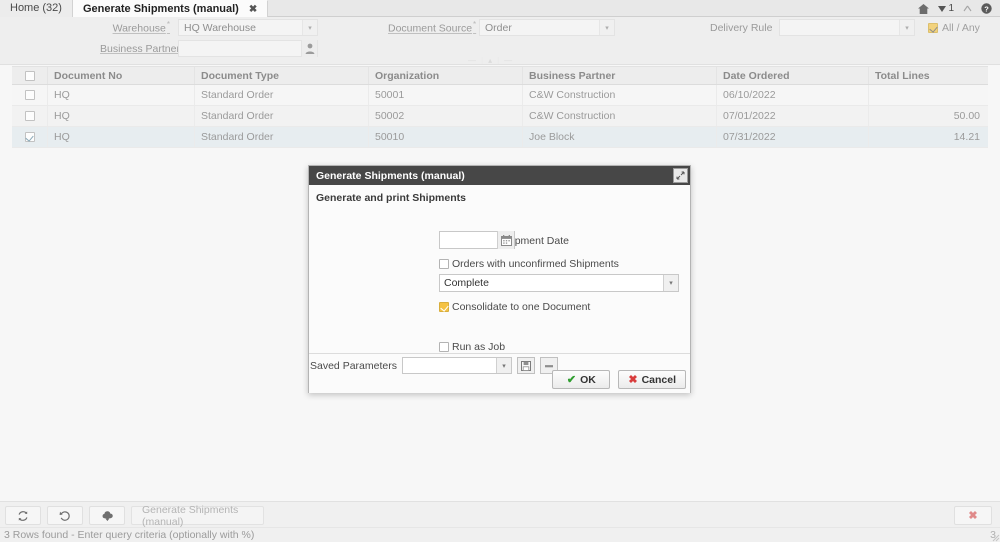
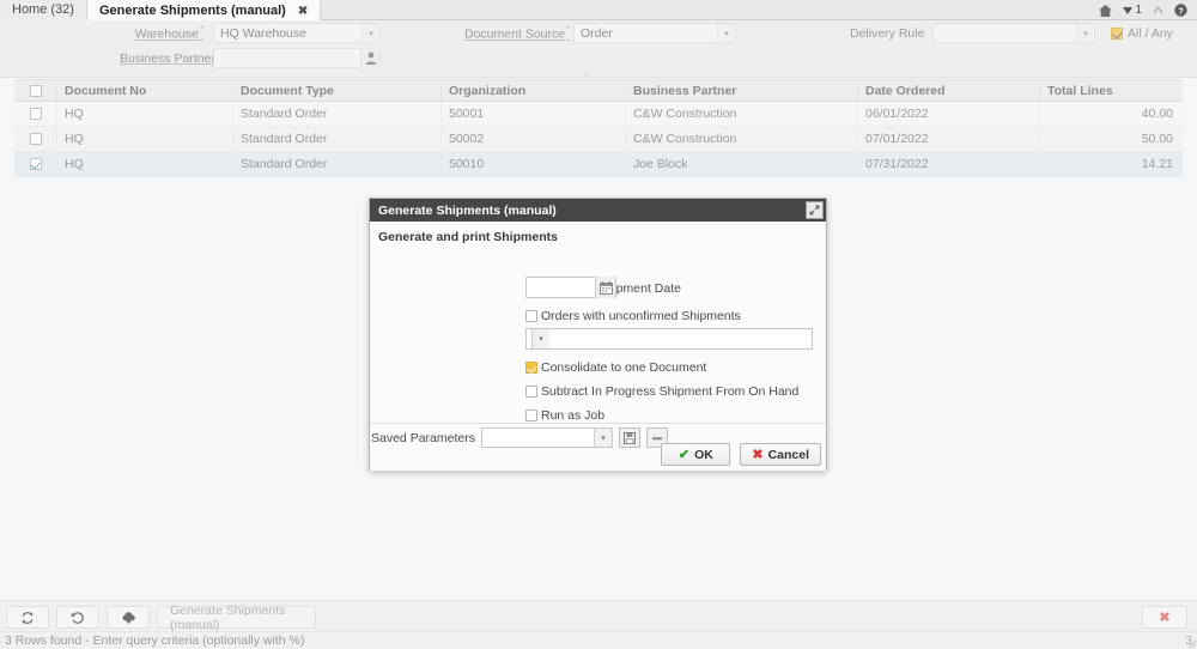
  Home (32)
  Generate Shipments (manual) ✖
  1
  ?
  Warehouse*
  HQ Warehouse
  Business Partne
  Document Source*
  Order
  Delivery Rule
  All / Any
  ▴
  Document No
  Document Type
  Organization
  Business Partner
  Date Ordered
  Total Lines
  HQ
  Standard Order
  50001
  C&W Construction
- 06/10/2022
+ 06/01/2022
+ 40.00
  HQ
  Standard Order
  50002
  C&W Construction
  07/01/2022
  50.00
  HQ
  Standard Order
  50010
  Joe Block
  07/31/2022
  14.21
  Generate Shipments (manual)
  Generate and print Shipments
  pment Date
  Orders with unconfirmed Shipments
- Complete
  Consolidate to one Document
+ Subtract In Progress Shipment From On Hand
  Run as Job
  Saved Parameters
  ✔
  OK
  ✖
  Cancel
  Generate Shipments (manual)
  ✖
  3 Rows found - Enter query criteria (optionally with %)
  3
